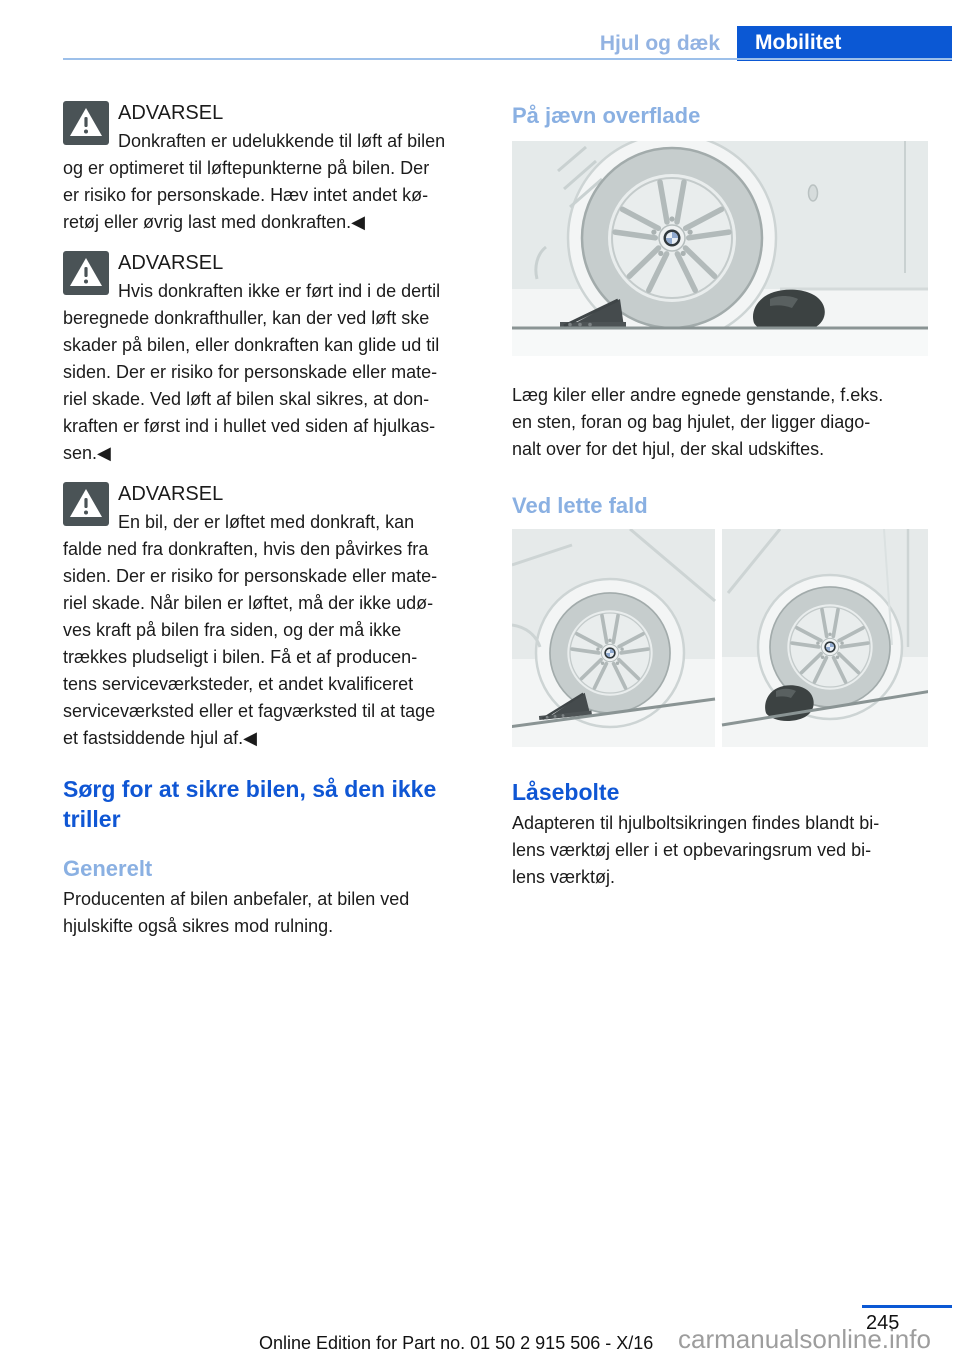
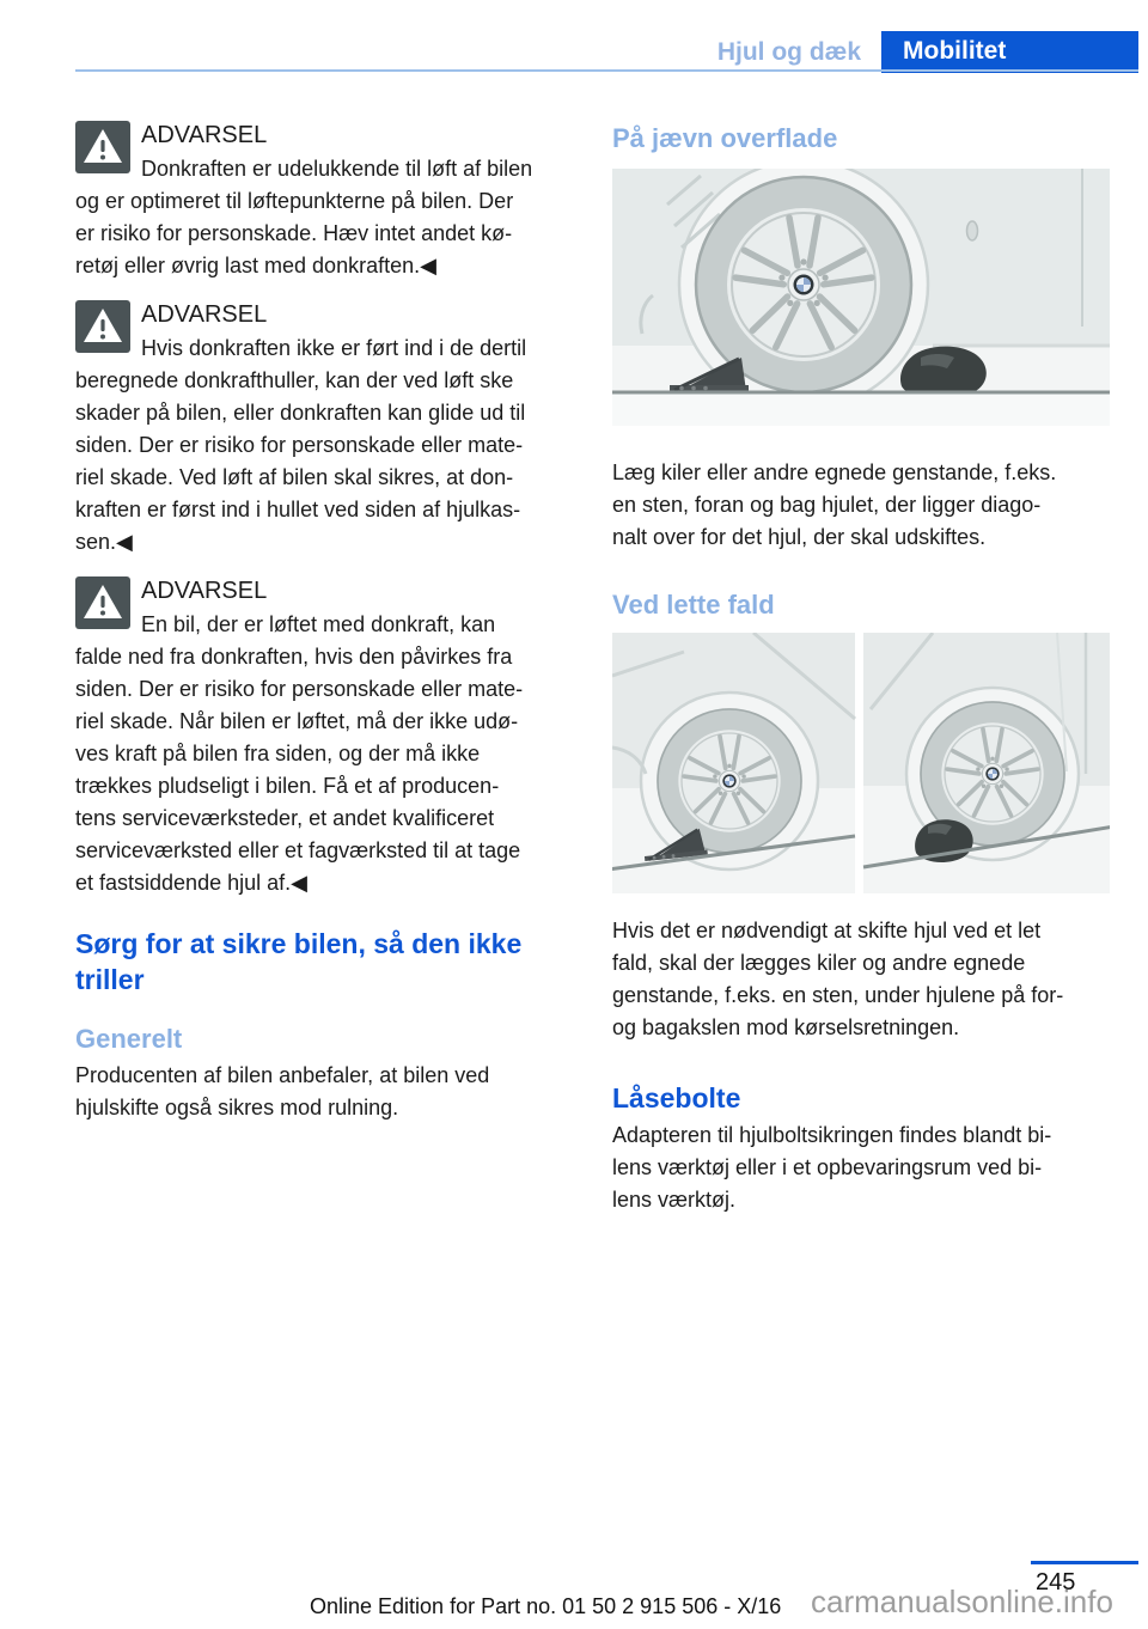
  Hjul og dæk
  Mobilitet
  ADVARSEL
  Donkraften er udelukkende til løft af bilen
  og er optimeret til løftepunkterne på bilen. Der
  er risiko for personskade. Hæv intet andet kø-
  retøj eller øvrig last med donkraften.◀
  ADVARSEL
  Hvis donkraften ikke er ført ind i de dertil
  beregnede donkrafthuller, kan der ved løft ske
  skader på bilen, eller donkraften kan glide ud til
  siden. Der er risiko for personskade eller mate-
  riel skade. Ved løft af bilen skal sikres, at don-
  kraften er først ind i hullet ved siden af hjulkas-
  sen.◀
  ADVARSEL
  En bil, der er løftet med donkraft, kan
  falde ned fra donkraften, hvis den påvirkes fra
  siden. Der er risiko for personskade eller mate-
  riel skade. Når bilen er løftet, må der ikke udø-
  ves kraft på bilen fra siden, og der må ikke
  trækkes pludseligt i bilen. Få et af producen-
  tens serviceværksteder, et andet kvalificeret
  serviceværksted eller et fagværksted til at tage
  et fastsiddende hjul af.◀
  Sørg for at sikre bilen, så den ikke
  triller
  Generelt
  Producenten af bilen anbefaler, at bilen ved
  hjulskifte også sikres mod rulning.
  På jævn overflade
  Læg kiler eller andre egnede genstande, f.eks.
  en sten, foran og bag hjulet, der ligger diago-
  nalt over for det hjul, der skal udskiftes.
  Ved lette fald
+ Hvis det er nødvendigt at skifte hjul ved et let
+ fald, skal der lægges kiler og andre egnede
+ genstande, f.eks. en sten, under hjulene på for-
+ og bagakslen mod kørselsretningen.
  Låsebolte
  Adapteren til hjulboltsikringen findes blandt bi-
  lens værktøj eller i et opbevaringsrum ved bi-
  lens værktøj.
  245
  carmanualsonline.info
  Online Edition for Part no. 01 50 2 915 506 - X/16
